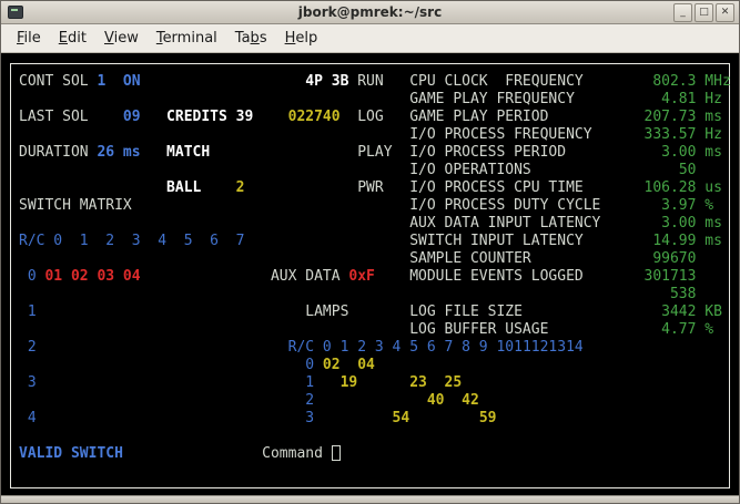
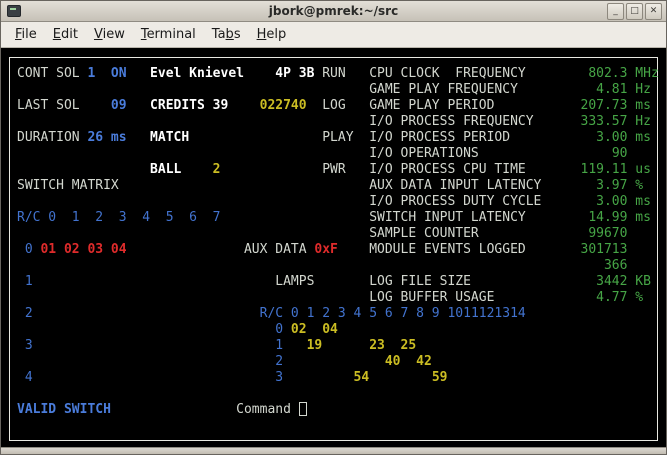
  jbork@pmrek:~/src
  _
  □
  ✕
  File
  Edit
  View
  Terminal
  Tabs
  Help
  CONT SOL
  1
  ON
+ Evel Knievel
  4P 3B
  RUN
  LAST SOL
  09
  CREDITS
  39
  022740
  LOG
  DURATION
  26
  ms
  MATCH
  PLAY
  BALL
  2
  PWR
  SWITCH MATRIX
  R/C 0 1 2 3 4 5 6 7
  0
  01
  02
  03
  04
  AUX DATA
  0xF
  1
  LAMPS
  2
  R/C 0 1 2 3 4 5 6 7 8 9 1011121314
  0
  02
  04
  3
  1
  19
  23
  25
  2
  40
  42
  4
  3
  54
  59
  VALID SWITCH
  Command
  CPU CLOCK FREQUENCY
  802.3
  MHz
  GAME PLAY FREQUENCY
  4.81
  Hz
  GAME PLAY PERIOD
  207.73
  ms
  I/O PROCESS FREQUENCY
  333.57
  Hz
  I/O PROCESS PERIOD
  3.00
  ms
  I/O OPERATIONS
- 50
+ 90
  I/O PROCESS CPU TIME
- 106.28
+ 119.11
  us
- I/O PROCESS DUTY CYCLE
+ AUX DATA INPUT LATENCY
  3.97
  %
- AUX DATA INPUT LATENCY
+ I/O PROCESS DUTY CYCLE
  3.00
  ms
  SWITCH INPUT LATENCY
  14.99
  ms
  SAMPLE COUNTER
  99670
  MODULE EVENTS LOGGED
  301713
- 538
+ 366
  LOG FILE SIZE
  3442
  KB
  LOG BUFFER USAGE
  4.77
  %
